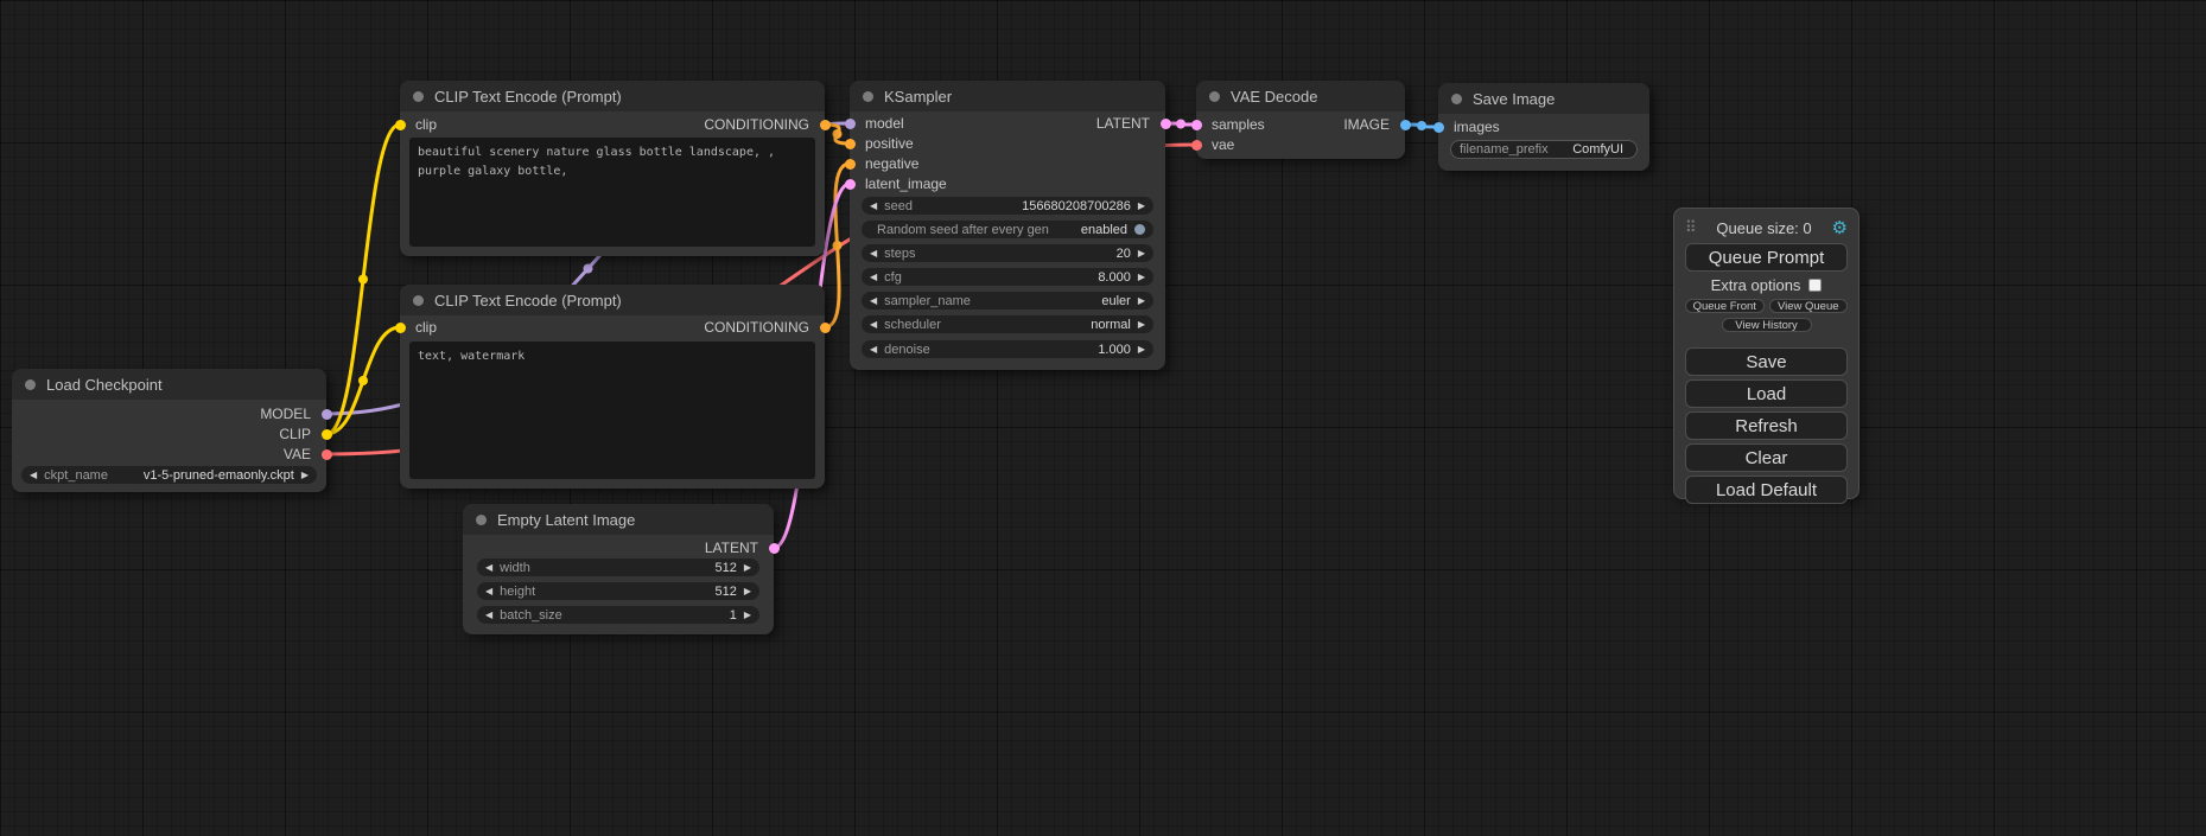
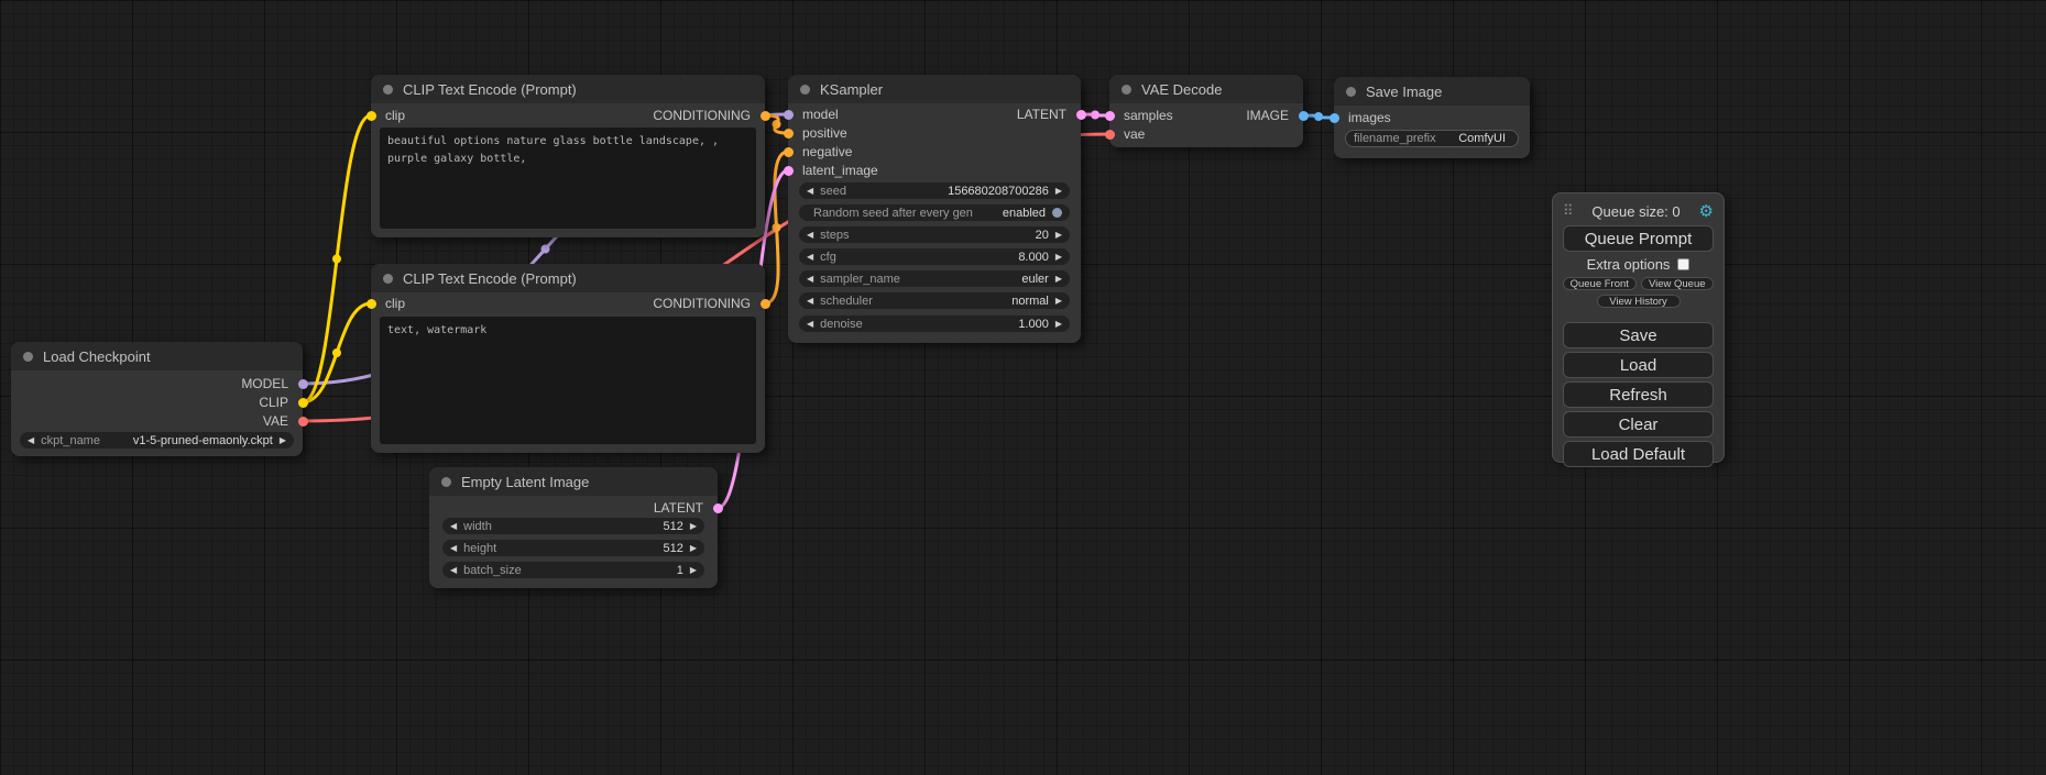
  Load Checkpoint
  MODEL
  CLIP
  VAE
  ◀
  ckpt_name
  v1-5-pruned-emaonly.ckpt
  ▶
  CLIP Text Encode (Prompt)
  clip
  CONDITIONING
- beautiful scenery nature glass bottle landscape, , purple galaxy bottle,
+ beautiful options nature glass bottle landscape, , purple galaxy bottle,
  CLIP Text Encode (Prompt)
  clip
  CONDITIONING
  text, watermark
  Empty Latent Image
  LATENT
  ◀
  width
  512
  ▶
  ◀
  height
  512
  ▶
  ◀
  batch_size
  1
  ▶
  KSampler
  model
  LATENT
  positive
  negative
  latent_image
  ◀
  seed
  156680208700286
  ▶
  Random seed after every gen
  enabled
  ◀
  steps
  20
  ▶
  ◀
  cfg
  8.000
  ▶
  ◀
  sampler_name
  euler
  ▶
  ◀
  scheduler
  normal
  ▶
  ◀
  denoise
  1.000
  ▶
  VAE Decode
  samples
  IMAGE
  vae
  Save Image
  images
  filename_prefix
  ComfyUI
  ⠿
  Queue size: 0
  ⚙
  Queue Prompt
  Extra options
  Queue Front
  View Queue
  View History
  Save
  Load
  Refresh
  Clear
  Load Default
